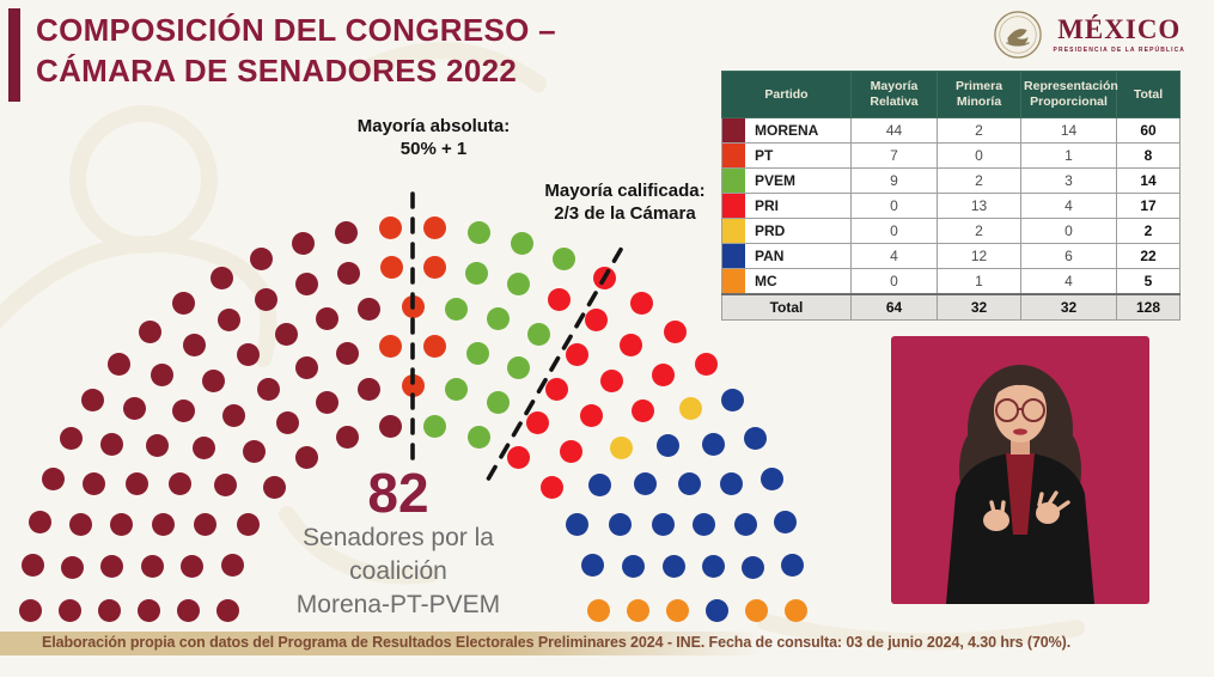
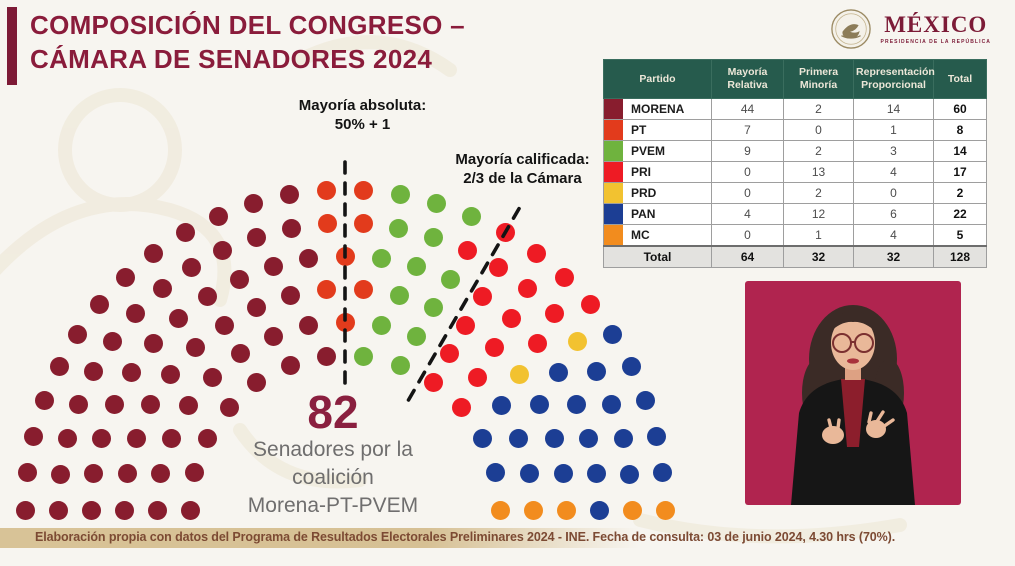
  COMPOSICIÓN DEL CONGRESO –
- CÁMARA DE SENADORES 2022
+ CÁMARA DE SENADORES 2024
  MÉXICO
  Partido	Mayoría Relativa	Primera Minoría	Representación Proporcional	Total
  	MORENA	44	2	14	60
  	PT	7	0	1	8
  	PVEM	9	2	3	14
  	PRI	0	13	4	17
  	PRD	0	2	0	2
  	PAN	4	12	6	22
  	MC	0	1	4	5
  Total	64	32	32	128
  Mayoría absoluta:
  50% + 1
  Mayoría calificada:
  2/3 de la Cámara
  82
  Senadores por la
  coalición
  Morena-PT-PVEM
  Elaboración propia con datos del Programa de Resultados Electorales Preliminares 2024 - INE. Fecha de consulta: 03 de junio 2024, 4.30 hrs (70%).
